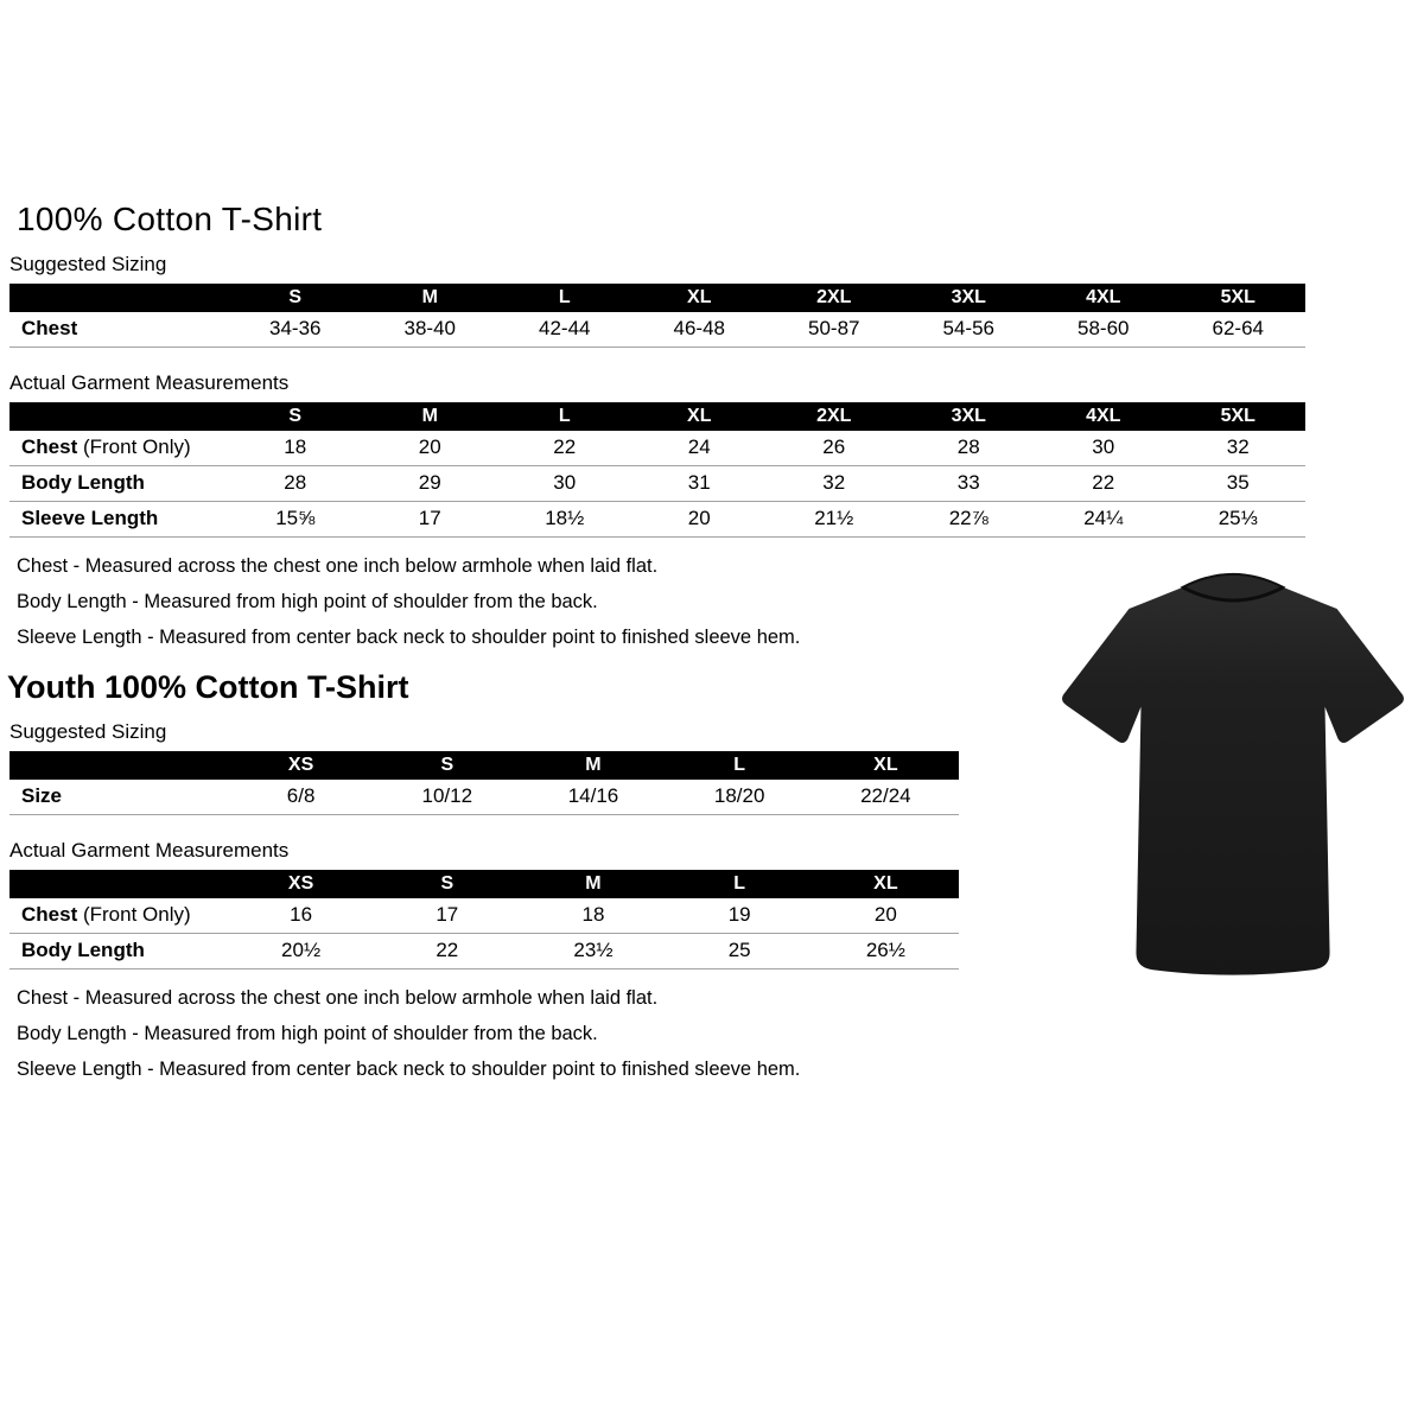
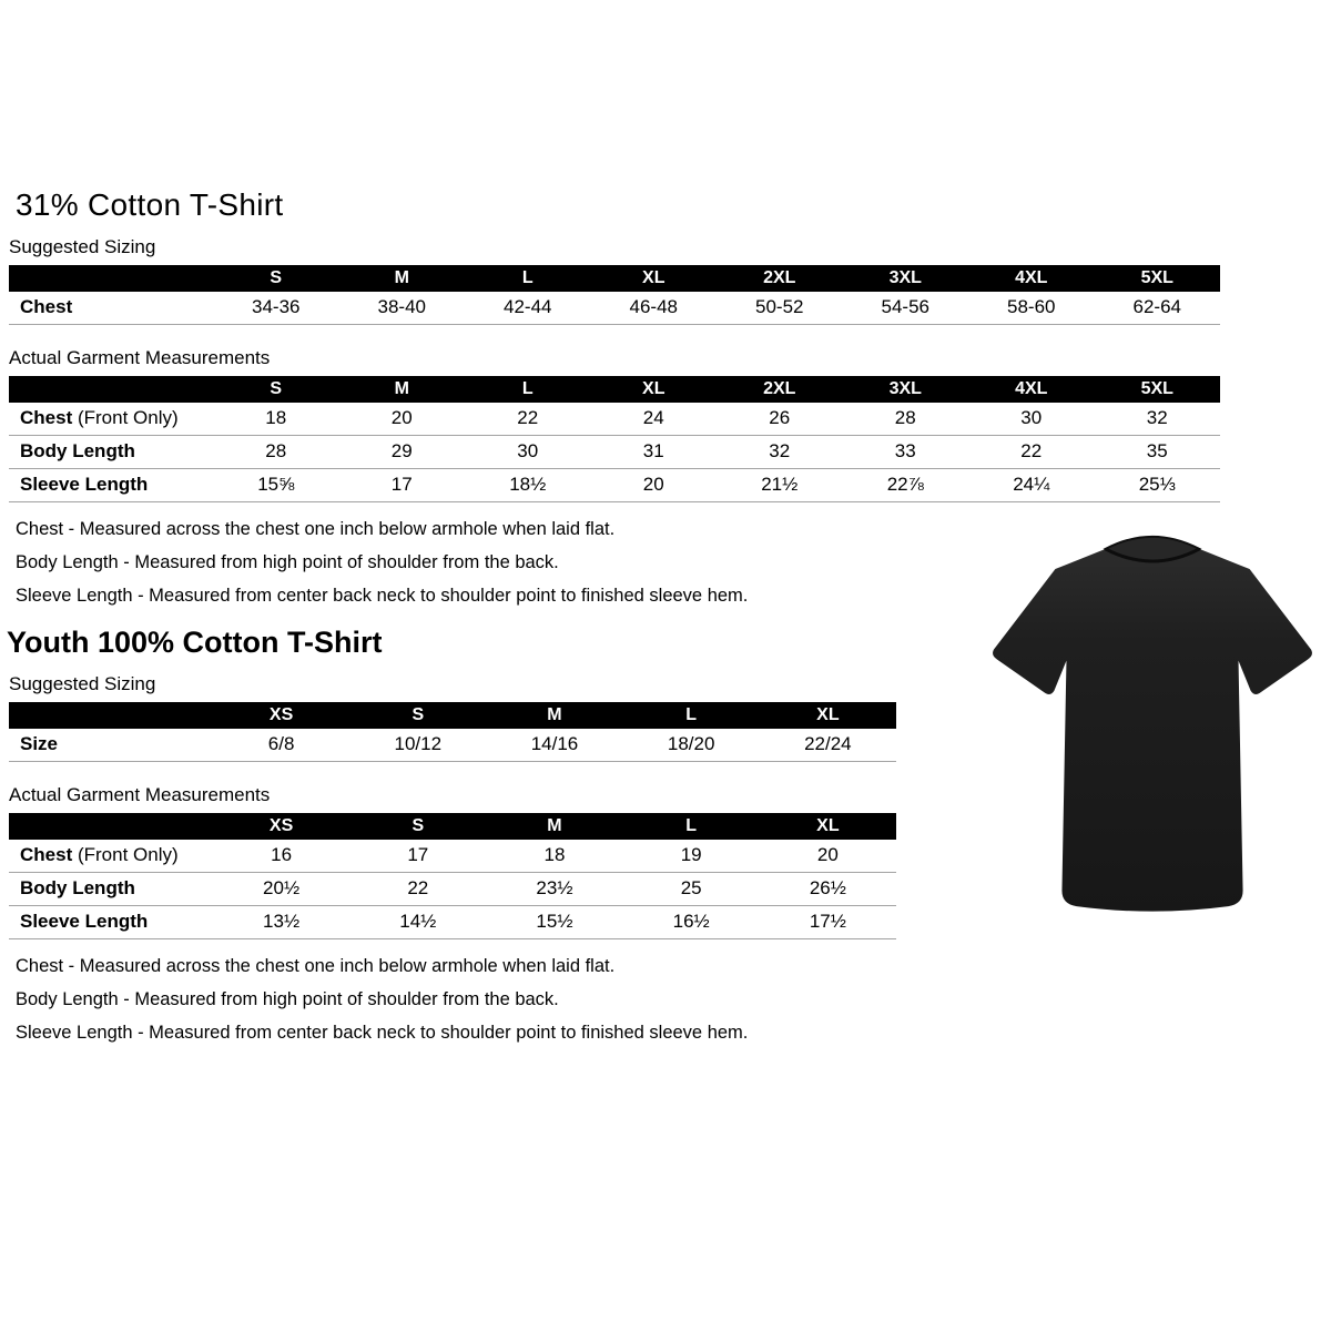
- 100% Cotton T-Shirt
+ 31% Cotton T-Shirt
  Suggested Sizing
  	S	M	L	XL	2XL	3XL	4XL	5XL
- Chest	34-36	38-40	42-44	46-48	50-87	54-56	58-60	62-64
+ Chest	34-36	38-40	42-44	46-48	50-52	54-56	58-60	62-64
  Actual Garment Measurements
  	S	M	L	XL	2XL	3XL	4XL	5XL
  Chest (Front Only)	18	20	22	24	26	28	30	32
  Body Length	28	29	30	31	32	33	22	35
  Sleeve Length	15⅝	17	18½	20	21½	22⅞	24¼	25⅓
  Chest - Measured across the chest one inch below armhole when laid flat.
  Body Length - Measured from high point of shoulder from the back.
  Sleeve Length - Measured from center back neck to shoulder point to finished sleeve hem.
  Youth 100% Cotton T-Shirt
  Suggested Sizing
  	XS	S	M	L	XL
  Size	6/8	10/12	14/16	18/20	22/24
  Actual Garment Measurements
  	XS	S	M	L	XL
  Chest (Front Only)	16	17	18	19	20
  Body Length	20½	22	23½	25	26½
+ Sleeve Length	13½	14½	15½	16½	17½
  Chest - Measured across the chest one inch below armhole when laid flat.
  Body Length - Measured from high point of shoulder from the back.
  Sleeve Length - Measured from center back neck to shoulder point to finished sleeve hem.
